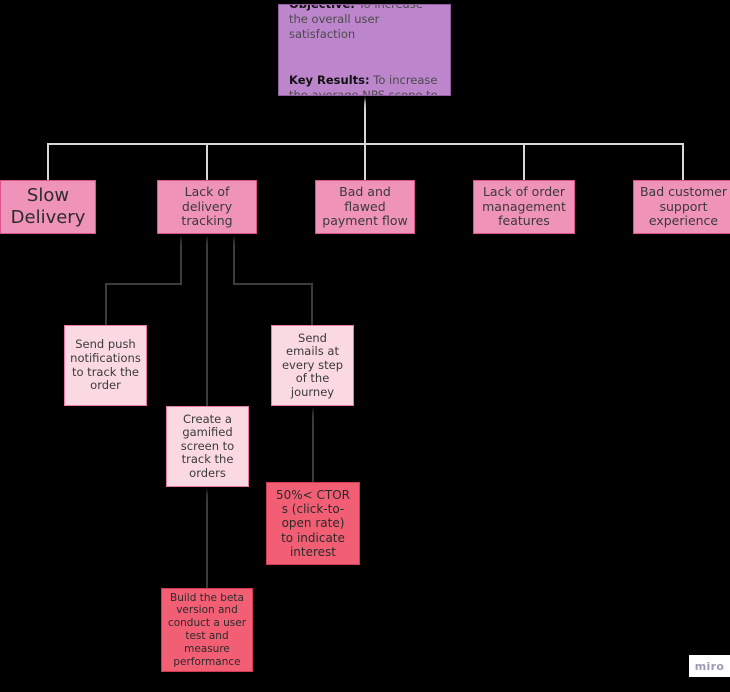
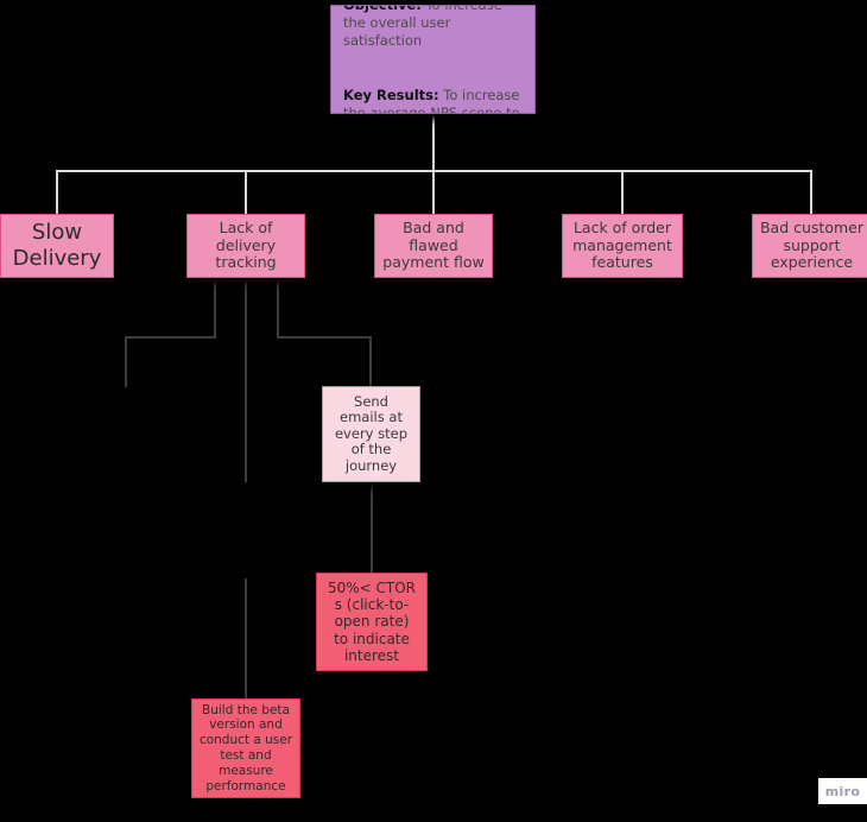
  Key Results: To increase the average NPS scope to
  Slow
  Delivery
  Lack of
  delivery
  tracking
  Bad and
  flawed
  payment flow
  Lack of order
  management
  features
  Bad customer
  support
  experience
- Send push
- notifications
- to track the
- order
- Create a
- gamified
- screen to
- track the
- orders
  Send
  emails at
  every step
  of the
  journey
  50%< CTOR
  s (click-to-
  open rate)
  to indicate
  interest
  Build the beta
  version and
  conduct a user
  test and
  measure
  performance
  miro
